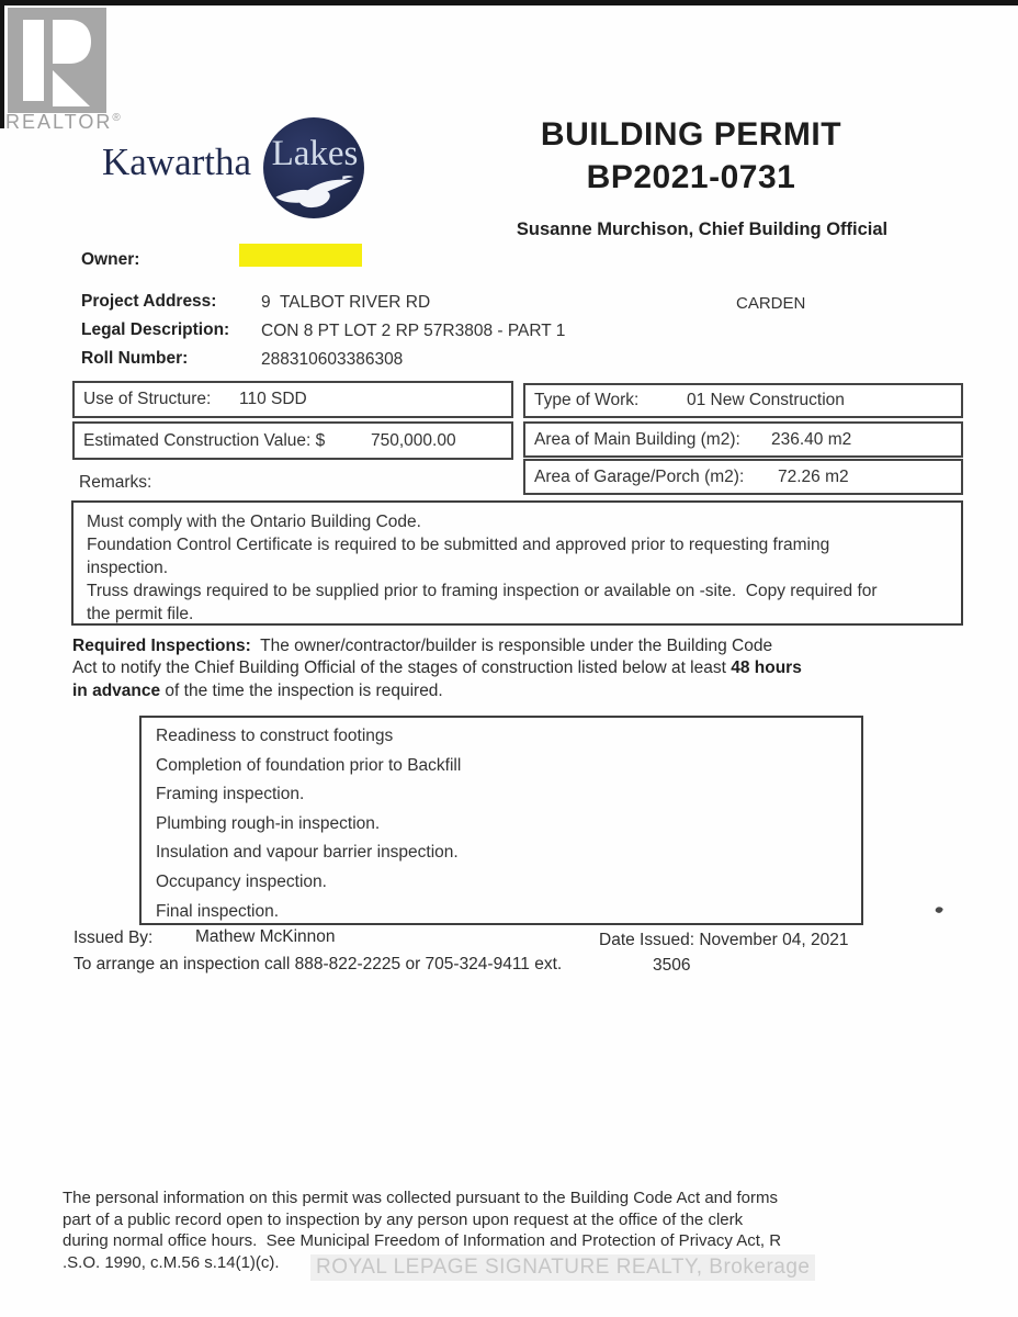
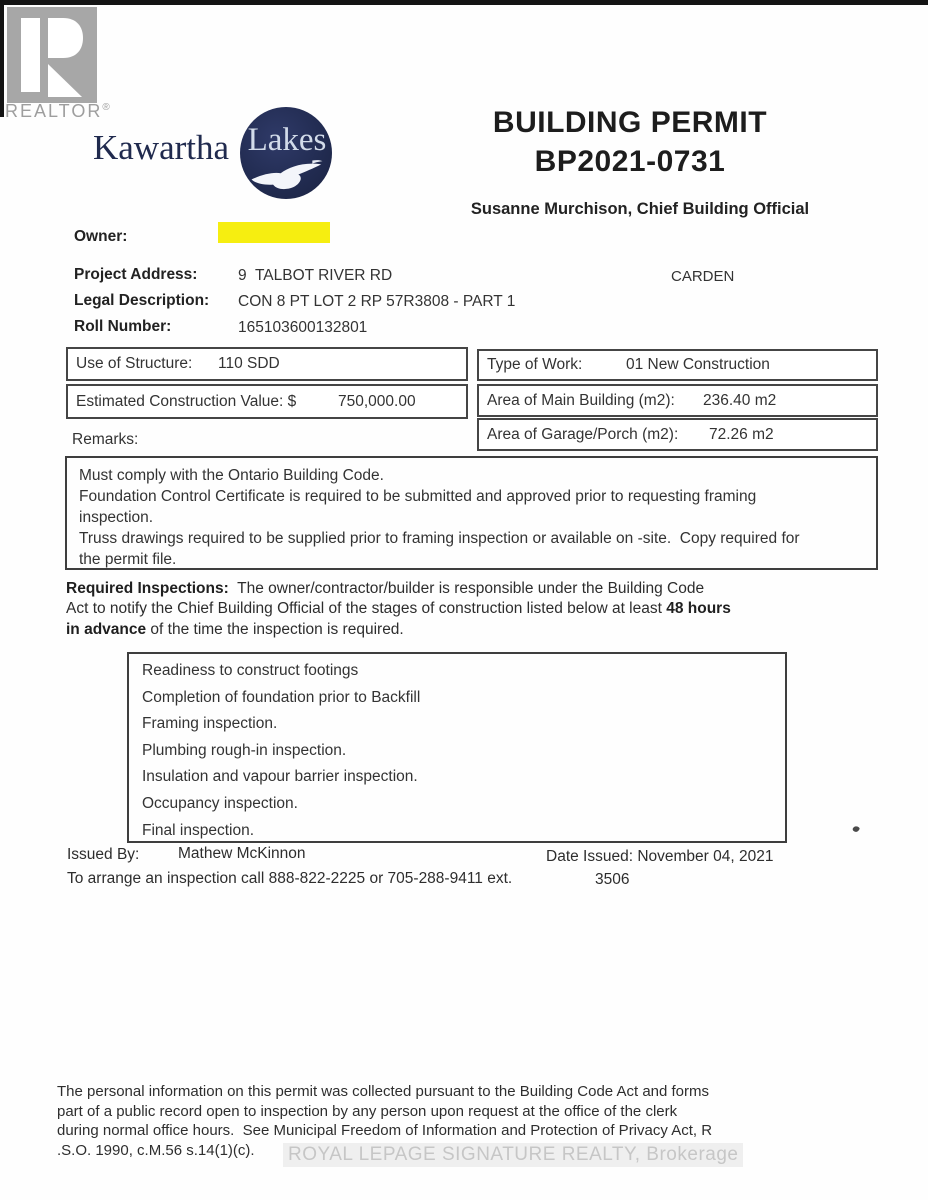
  REALTOR®
  Kawartha
  Lakes
  BUILDING PERMIT
  BP2021-0731
  Susanne Murchison, Chief Building Official
  Owner:
  Project Address:
  9 TALBOT RIVER RD
  CARDEN
  Legal Description:
  CON 8 PT LOT 2 RP 57R3808 - PART 1
  Roll Number:
- 288310603386308
+ 165103600132801
  Use of Structure:
  110 SDD
  Estimated Construction Value: $
  750,000.00
  Type of Work:
  01 New Construction
  Area of Main Building (m2):
  236.40 m2
  Area of Garage/Porch (m2):
  72.26 m2
  Remarks:
  Must comply with the Ontario Building Code.
  Foundation Control Certificate is required to be submitted and approved prior to requesting framing
  inspection.
  Truss drawings required to be supplied prior to framing inspection or available on -site. Copy required for
  the permit file.
  Required Inspections: The owner/contractor/builder is responsible under the Building Code
  Act to notify the Chief Building Official of the stages of construction listed below at least 48 hours
  in advance of the time the inspection is required.
  Readiness to construct footings
  Completion of foundation prior to Backfill
  Framing inspection.
  Plumbing rough-in inspection.
  Insulation and vapour barrier inspection.
  Occupancy inspection.
  Final inspection.
  Issued By:
  Mathew McKinnon
  Date Issued: November 04, 2021
- To arrange an inspection call 888-822-2225 or 705-324-9411 ext.
+ To arrange an inspection call 888-822-2225 or 705-288-9411 ext.
  3506
  The personal information on this permit was collected pursuant to the Building Code Act and forms
  part of a public record open to inspection by any person upon request at the office of the clerk
  during normal office hours. See Municipal Freedom of Information and Protection of Privacy Act, R
  .S.O. 1990, c.M.56 s.14(1)(c).
  ROYAL LEPAGE SIGNATURE REALTY, Brokerage
